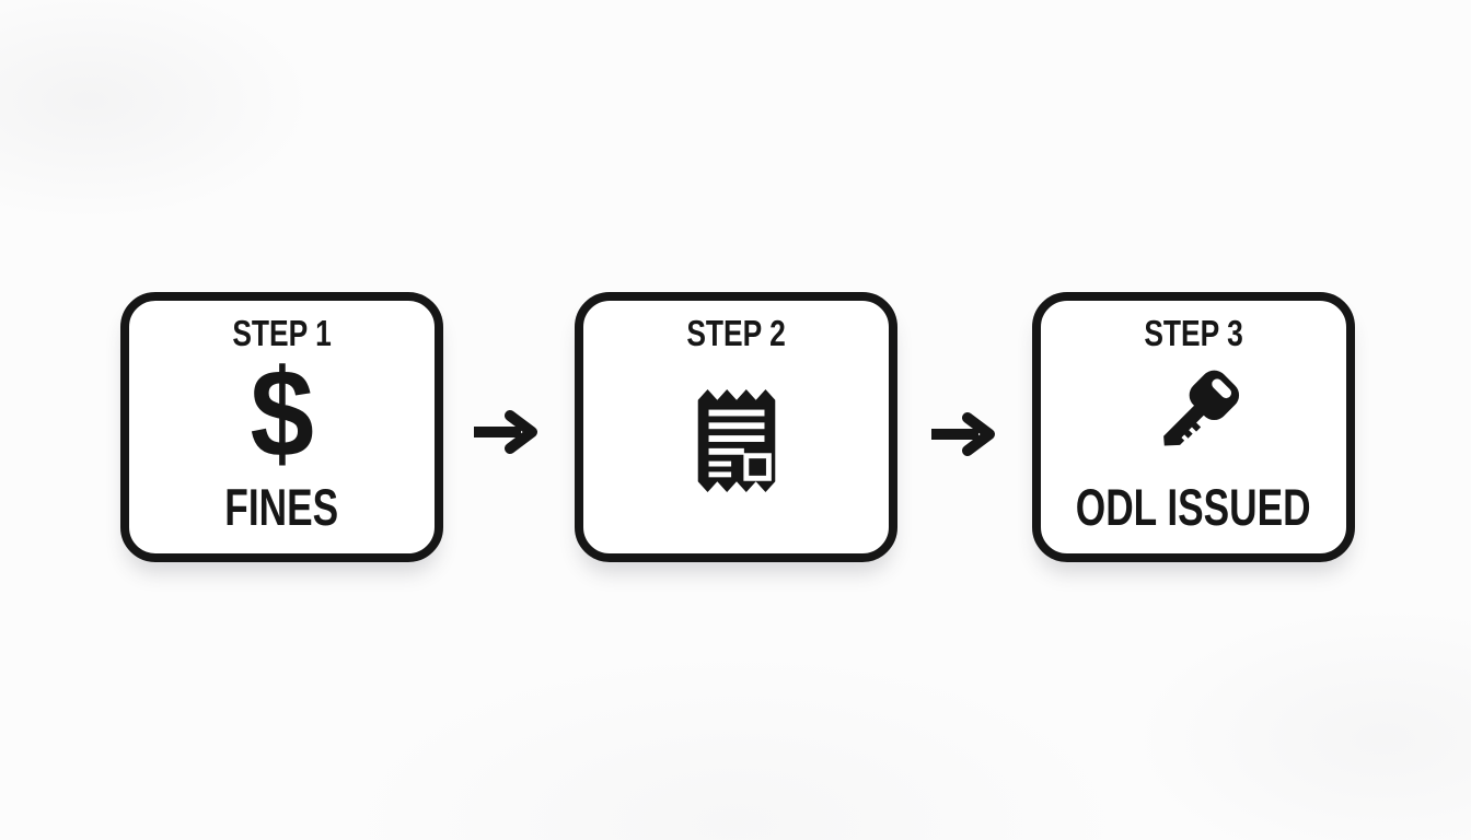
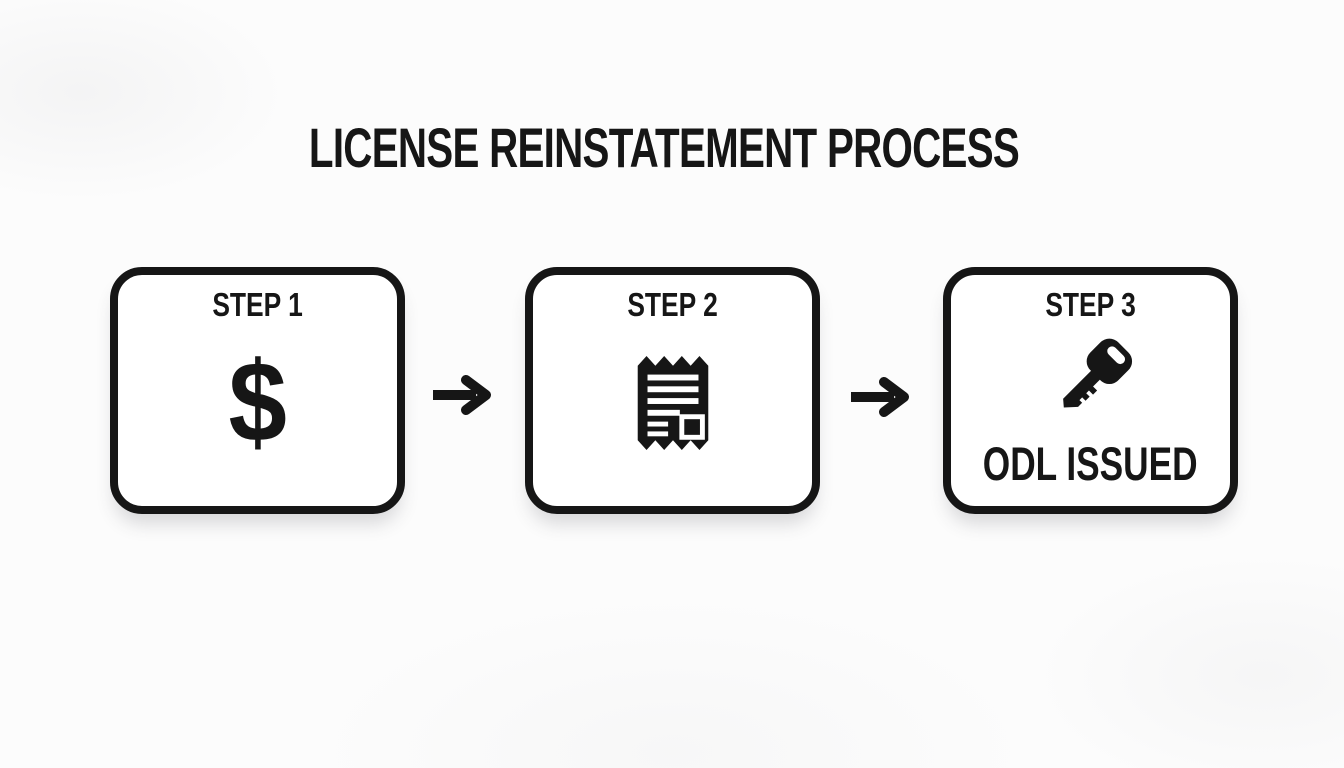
+ LICENSE REINSTATEMENT PROCESS
  STEP 1
  $
- FINES
  STEP 2
  STEP 3
  ODL ISSUED
